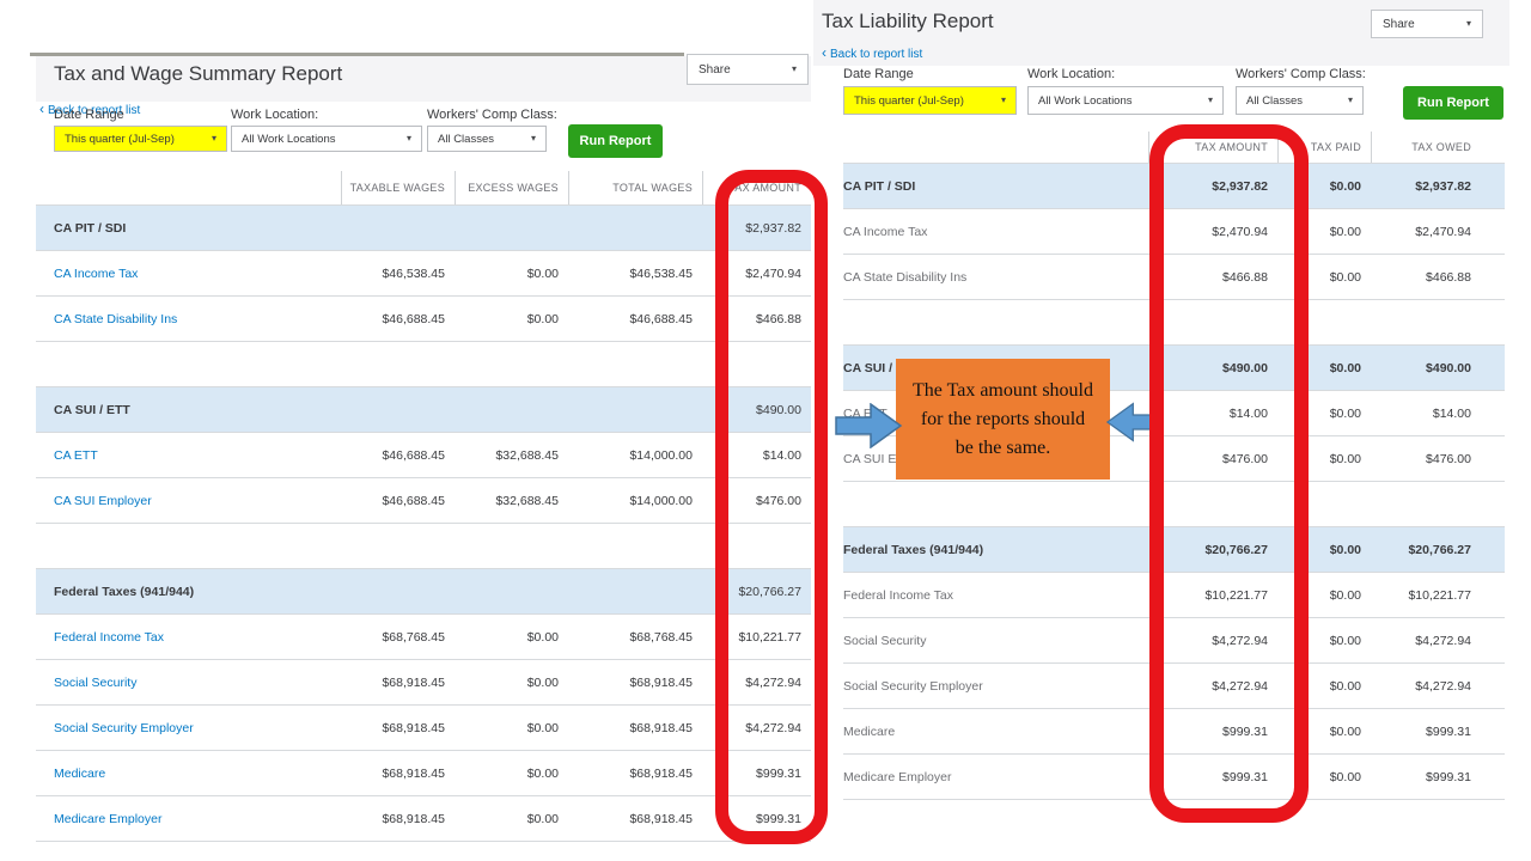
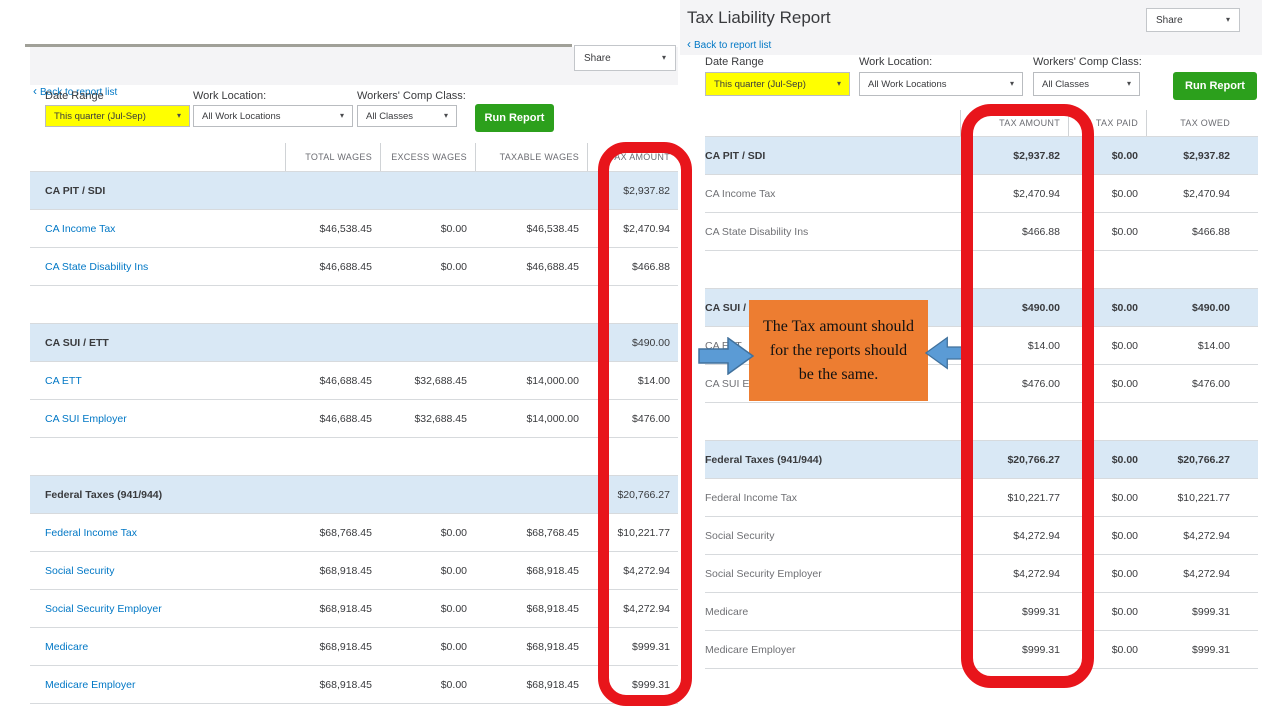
- Tax and Wage Summary Report
  Share
  ▾
  ‹ Back to report list
  Date Range
  This quarter (Jul-Sep)
  ▾
  Work Location:
  All Work Locations
  ▾
  Workers' Comp Class:
  All Classes
  ▾
  Run Report
- TAXABLE WAGES
+ TOTAL WAGES
  EXCESS WAGES
- TOTAL WAGES
+ TAXABLE WAGES
  TAX AMOUNT
  CA PIT / SDI
  $2,937.82
  CA Income Tax
  $46,538.45
  $0.00
  $46,538.45
  $2,470.94
  CA State Disability Ins
  $46,688.45
  $0.00
  $46,688.45
  $466.88
  CA SUI / ETT
  $490.00
  CA ETT
  $46,688.45
  $32,688.45
  $14,000.00
  $14.00
  CA SUI Employer
  $46,688.45
  $32,688.45
  $14,000.00
  $476.00
  Federal Taxes (941/944)
  $20,766.27
  Federal Income Tax
  $68,768.45
  $0.00
  $68,768.45
  $10,221.77
  Social Security
  $68,918.45
  $0.00
  $68,918.45
  $4,272.94
  Social Security Employer
  $68,918.45
  $0.00
  $68,918.45
  $4,272.94
  Medicare
  $68,918.45
  $0.00
  $68,918.45
  $999.31
  Medicare Employer
  $68,918.45
  $0.00
  $68,918.45
  $999.31
  Tax Liability Report
  Share
  ▾
  ‹ Back to report list
  Date Range
  This quarter (Jul-Sep)
  ▾
  Work Location:
  All Work Locations
  ▾
  Workers' Comp Class:
  All Classes
  ▾
  Run Report
  TAX AMOUNT
  TAX PAID
  TAX OWED
  CA PIT / SDI
  $2,937.82
  $0.00
  $2,937.82
  CA Income Tax
  $2,470.94
  $0.00
  $2,470.94
  CA State Disability Ins
  $466.88
  $0.00
  $466.88
  $490.00
  $0.00
  $490.00
  $14.00
  $0.00
  $14.00
  $476.00
  $0.00
  $476.00
  Federal Taxes (941/944)
  $20,766.27
  $0.00
  $20,766.27
  Federal Income Tax
  $10,221.77
  $0.00
  $10,221.77
  Social Security
  $4,272.94
  $0.00
  $4,272.94
  Social Security Employer
  $4,272.94
  $0.00
  $4,272.94
  Medicare
  $999.31
  $0.00
  $999.31
  Medicare Employer
  $999.31
  $0.00
  $999.31
  The Tax amount should for the reports should be the same.
